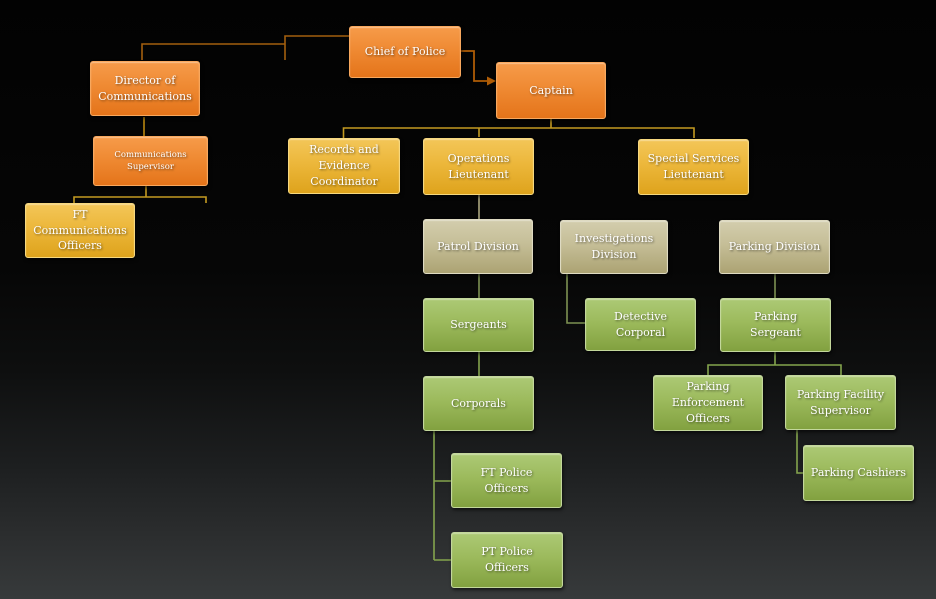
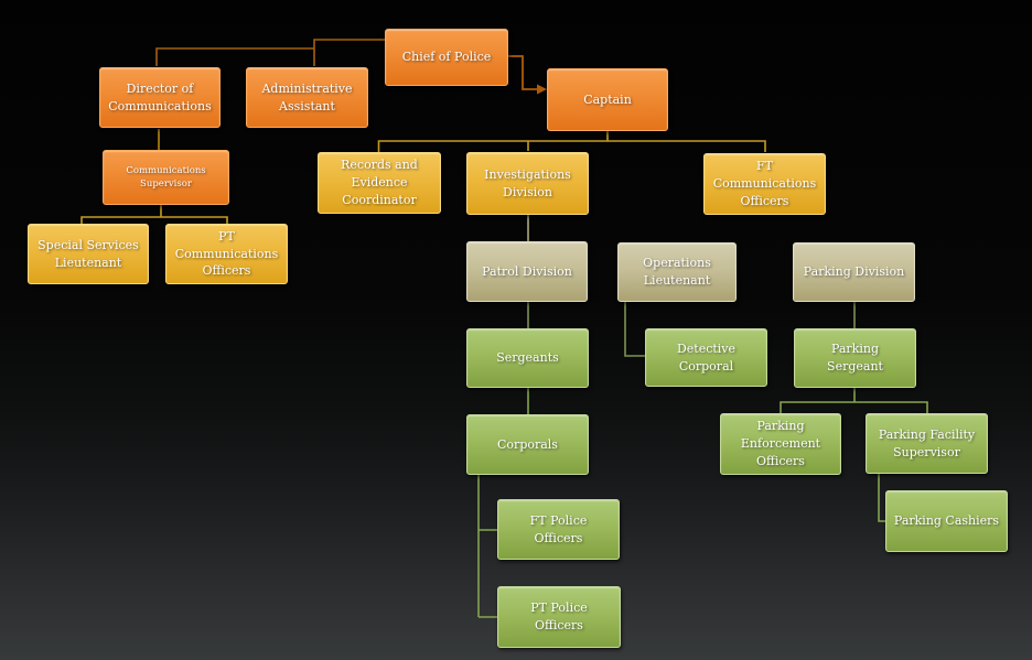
  Chief of Police
  Director of Communications
+ Administrative Assistant
  Captain
  Communications Supervisor
- FT Communications Officers
+ Special Services Lieutenant
+ PT Communications Officers
  Records and Evidence Coordinator
- Operations Lieutenant
+ Investigations Division
- Special Services Lieutenant
+ FT Communications Officers
  Patrol Division
- Investigations Division
+ Operations Lieutenant
  Parking Division
  Sergeants
  Detective Corporal
  Parking Sergeant
  Corporals
  Parking Enforcement Officers
  Parking Facility Supervisor
  FT Police Officers
  PT Police Officers
  Parking Cashiers
